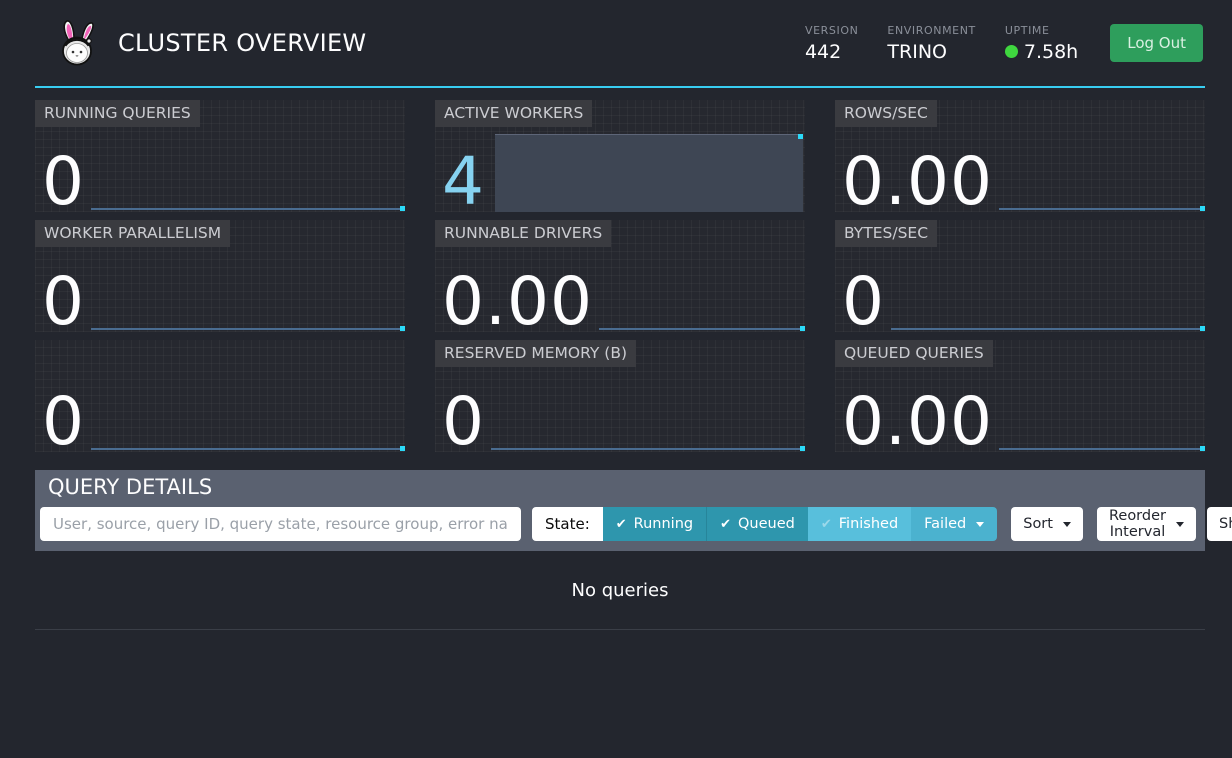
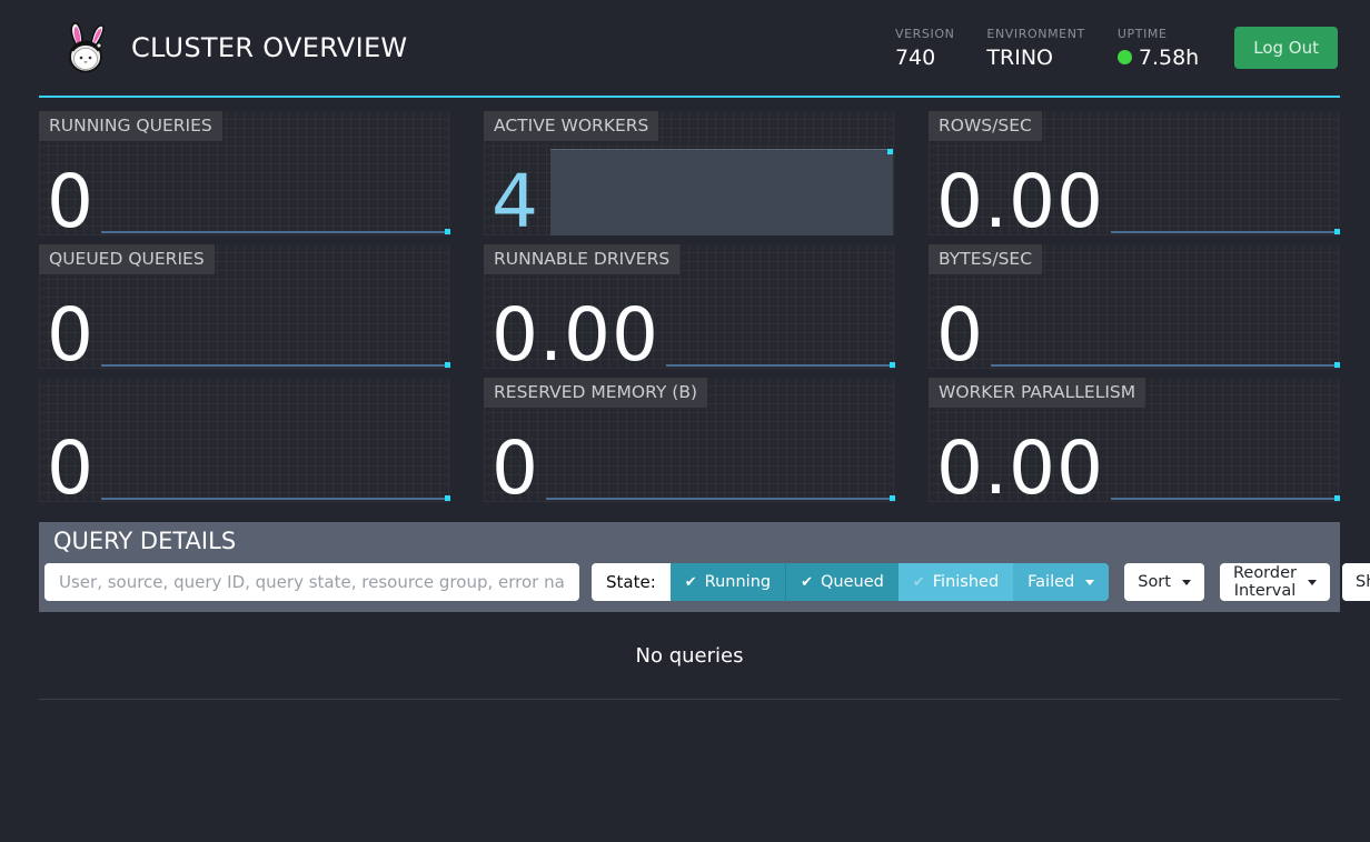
  CLUSTER OVERVIEW
  VERSION
- 442
+ 740
  ENVIRONMENT
  TRINO
  UPTIME
  7.58h
  Log Out
  RUNNING QUERIES
  0
  ACTIVE WORKERS
  4
  ROWS/SEC
  0.00
- WORKER PARALLELISM
+ QUEUED QUERIES
  0
  RUNNABLE DRIVERS
  0.00
  BYTES/SEC
  0
  0
  RESERVED MEMORY (B)
  0
- QUEUED QUERIES
+ WORKER PARALLELISM
  0.00
  QUERY DETAILS
  User, source, query ID, query state, resource group, error na
  State:
  ✔
  Running
  ✔
  Queued
  ✔
  Finished
  Failed
  Sort
  Reorder Interval
  No queries
